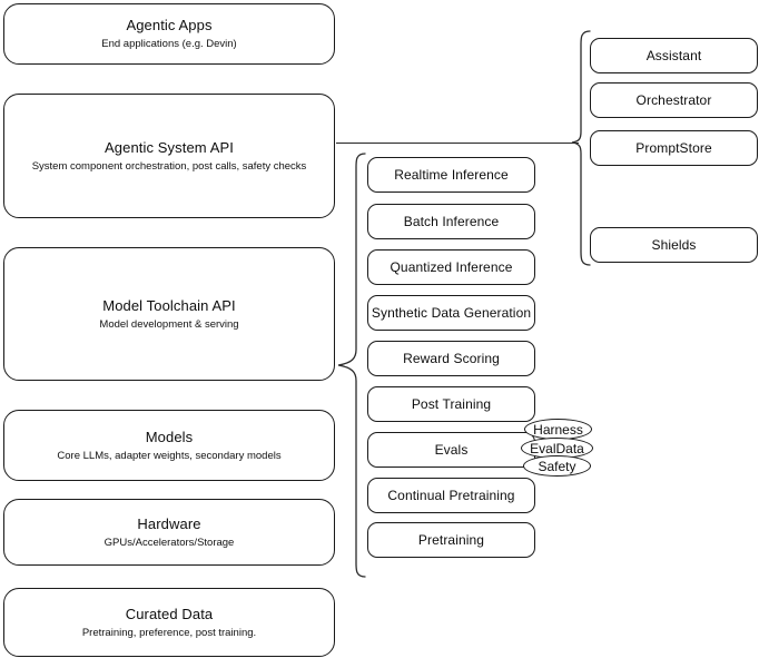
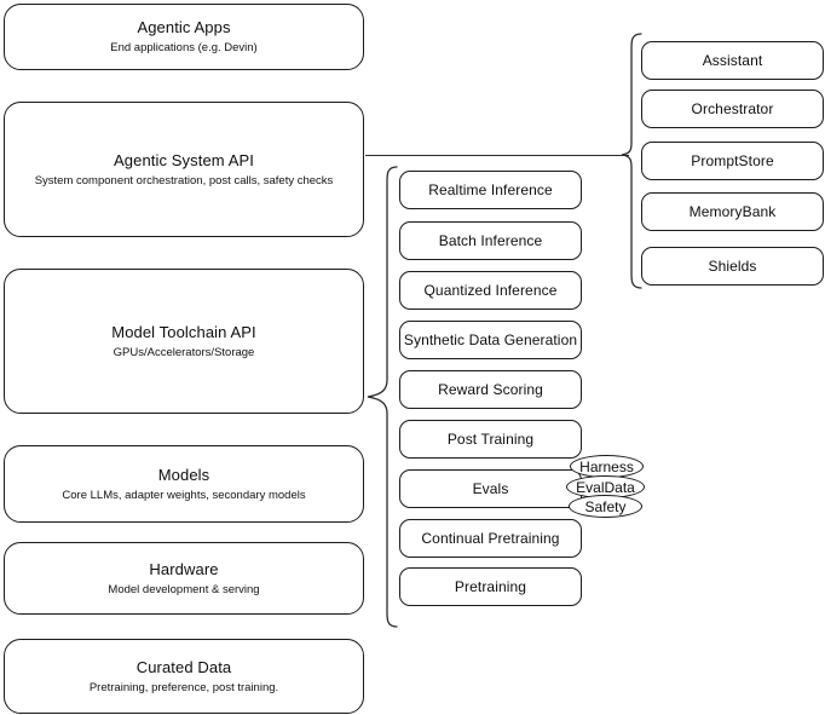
  Agentic Apps
  End applications (e.g. Devin)
  Agentic System API
  System component orchestration, post calls, safety checks
  Model Toolchain API
- Model development & serving
+ GPUs/Accelerators/Storage
  Models
  Core LLMs, adapter weights, secondary models
  Hardware
- GPUs/Accelerators/Storage
+ Model development & serving
  Curated Data
  Pretraining, preference, post training.
  Realtime Inference
  Batch Inference
  Quantized Inference
  Synthetic Data Generation
  Reward Scoring
  Post Training
  Evals
  Continual Pretraining
  Pretraining
  Harness
  EvalData
  Safety
  Assistant
  Orchestrator
  PromptStore
+ MemoryBank
  Shields
